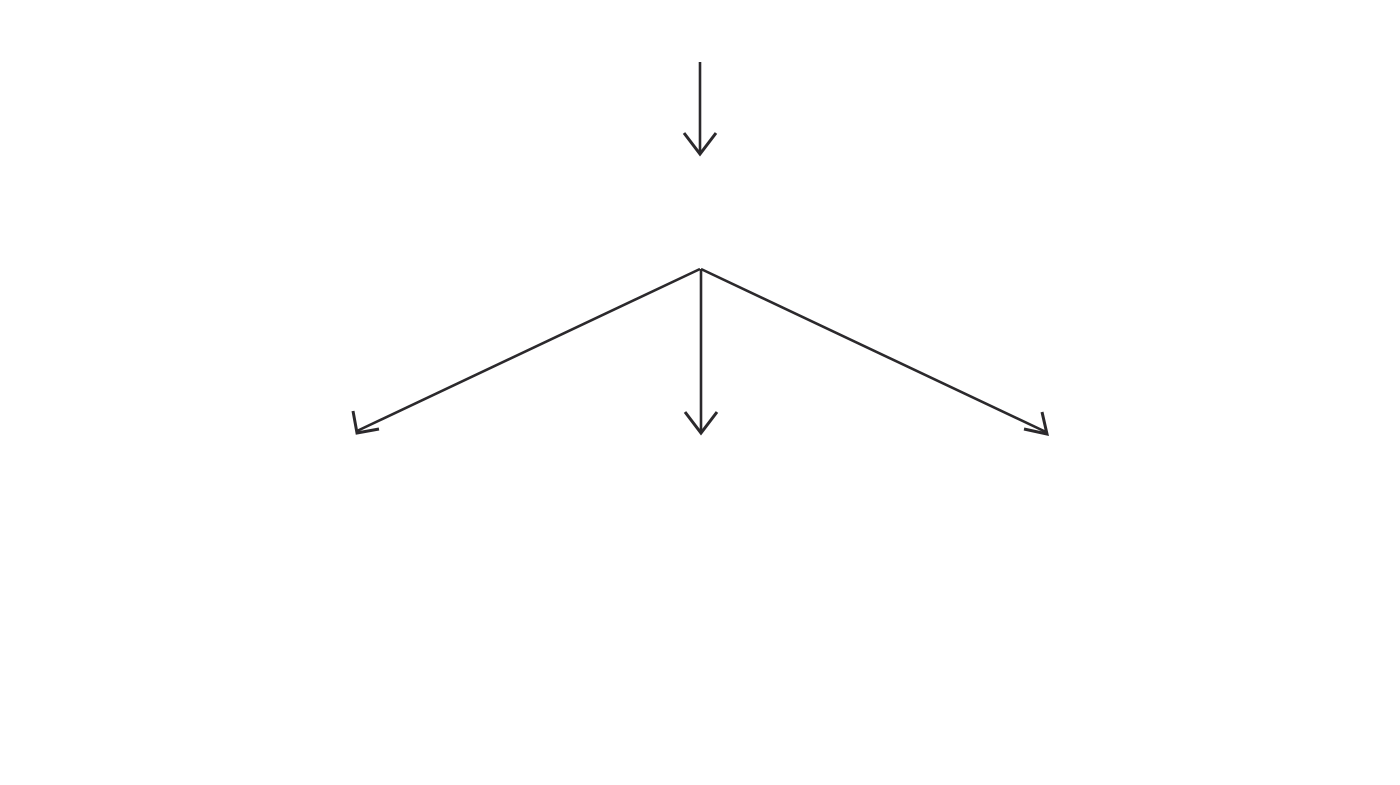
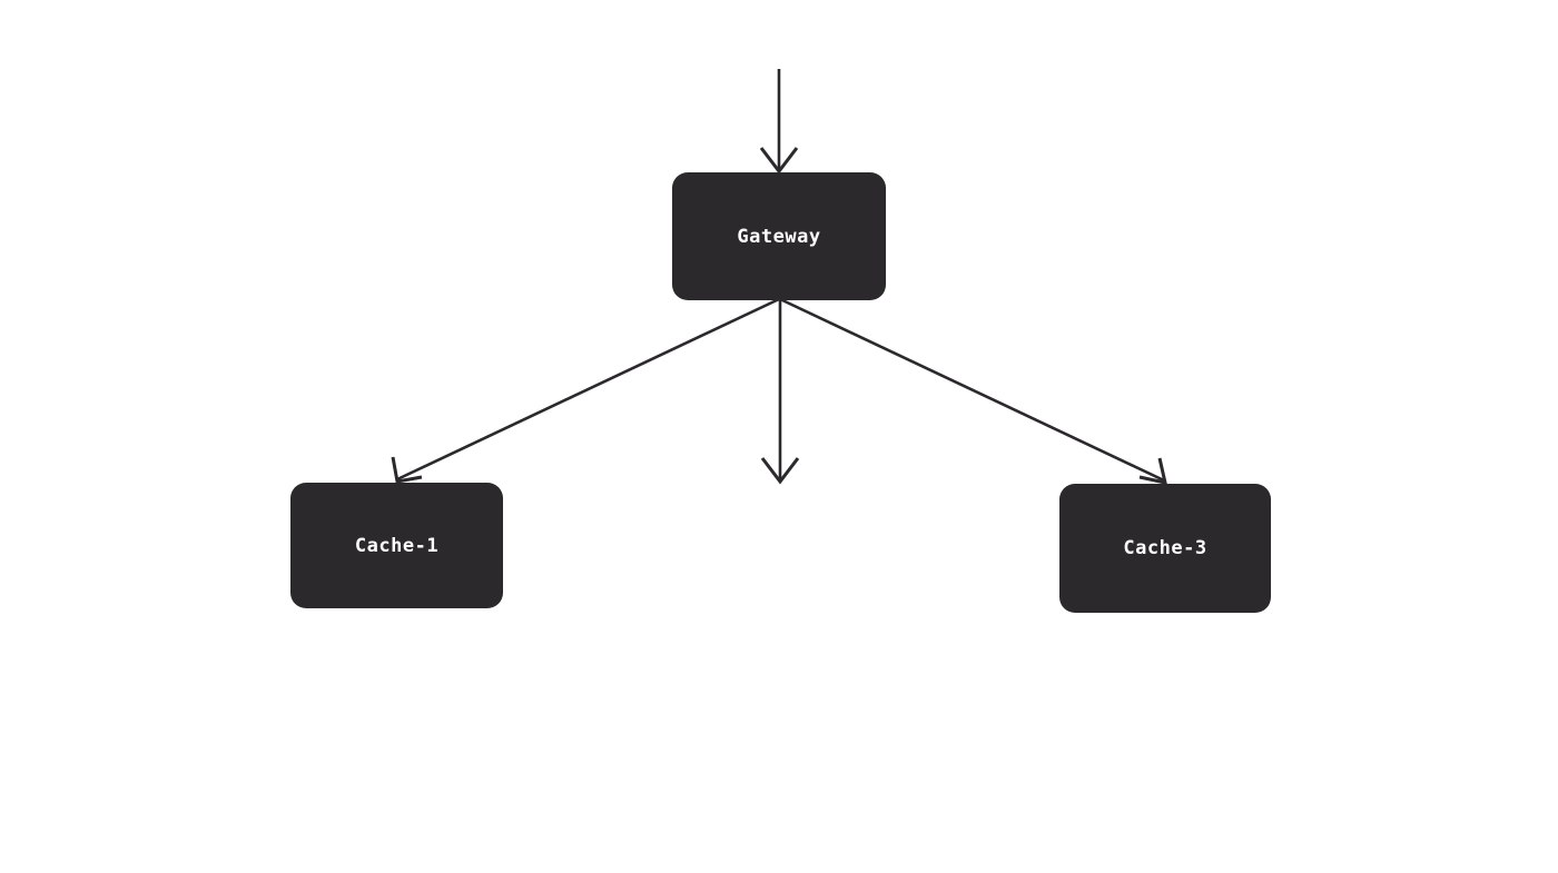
+ Gateway
+ Cache-1
+ Cache-3
